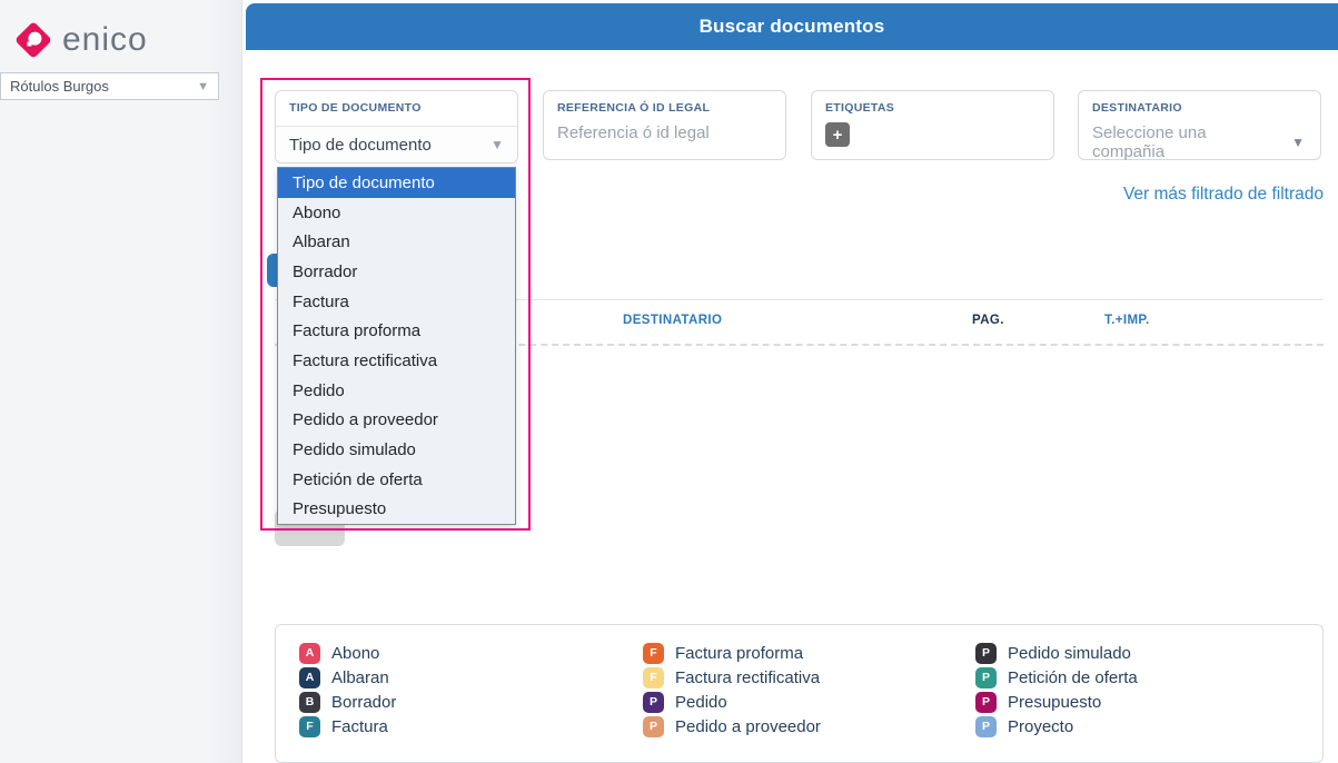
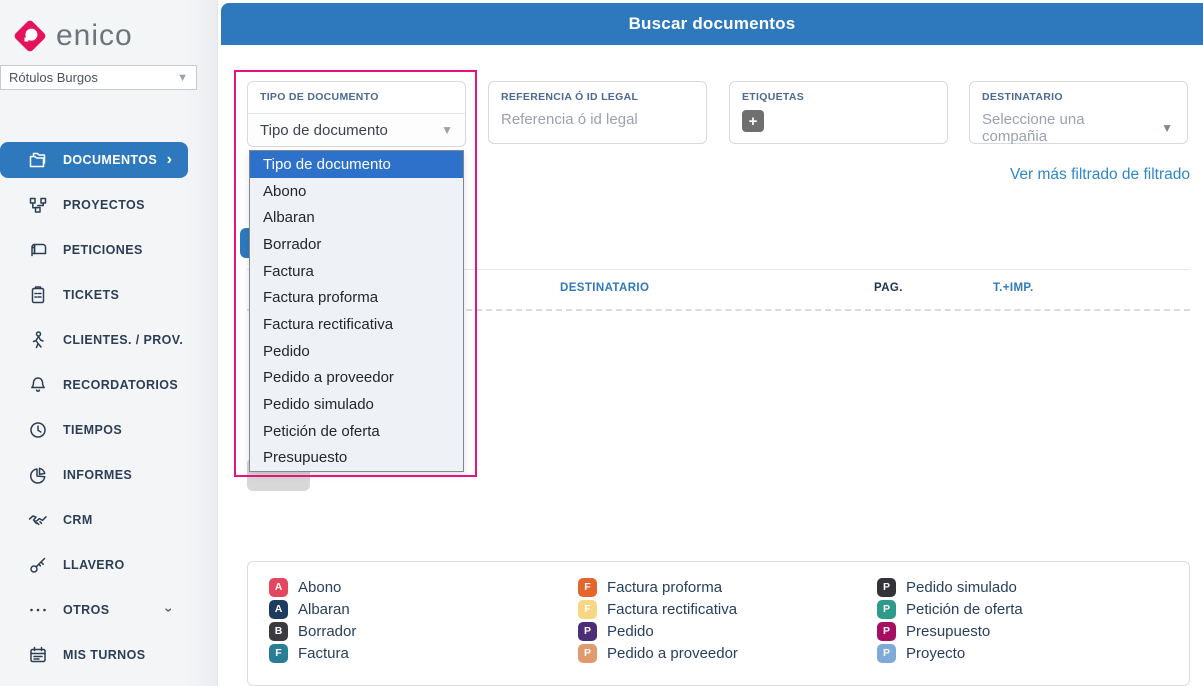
  enico
  Rótulos Burgos
  ▼
+ DOCUMENTOS
+ ›
+ PROYECTOS
+ PETICIONES
+ TICKETS
+ CLIENTES. / PROV.
+ RECORDATORIOS
+ TIEMPOS
+ INFORMES
+ CRM
+ LLAVERO
+ OTROS
+ MIS TURNOS
  Buscar documentos
  TIPO DE DOCUMENTO
  Tipo de documento
  ▼
  REFERENCIA Ó ID LEGAL
  Referencia ó id legal
  ETIQUETAS
  +
  DESTINATARIO
  Seleccione una compañia
  ▼
  Ver más filtrado de filtrado
  DESTINATARIO
  PAG.
  T.+IMP.
  Tipo de documento
  Abono
  Albaran
  Borrador
  Factura
  Factura proforma
  Factura rectificativa
  Pedido
  Pedido a proveedor
  Pedido simulado
  Petición de oferta
  Presupuesto
  A
  Abono
  A
  Albaran
  B
  Borrador
  F
  Factura
  F
  Factura proforma
  F
  Factura rectificativa
  P
  Pedido
  P
  Pedido a proveedor
  P
  Pedido simulado
  P
  Petición de oferta
  P
  Presupuesto
  P
  Proyecto
